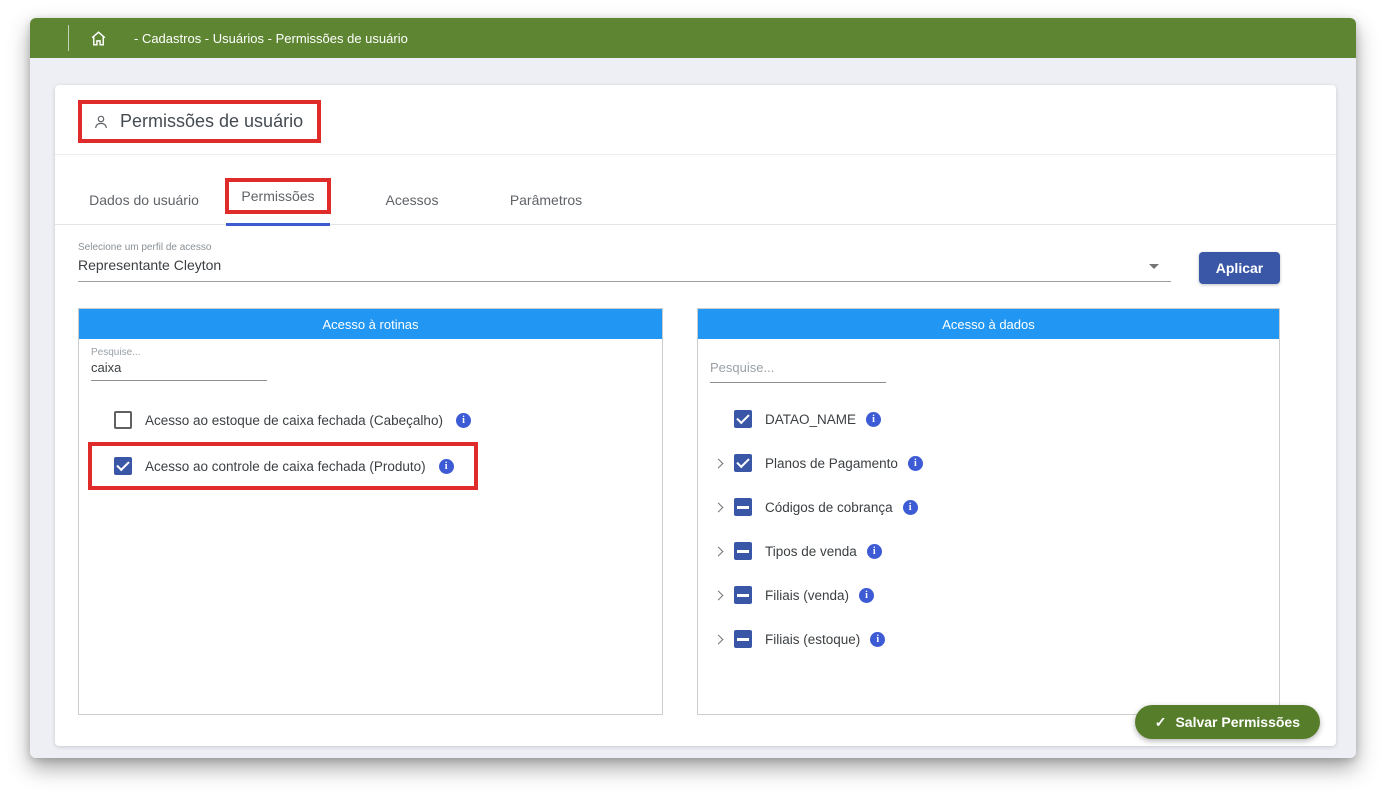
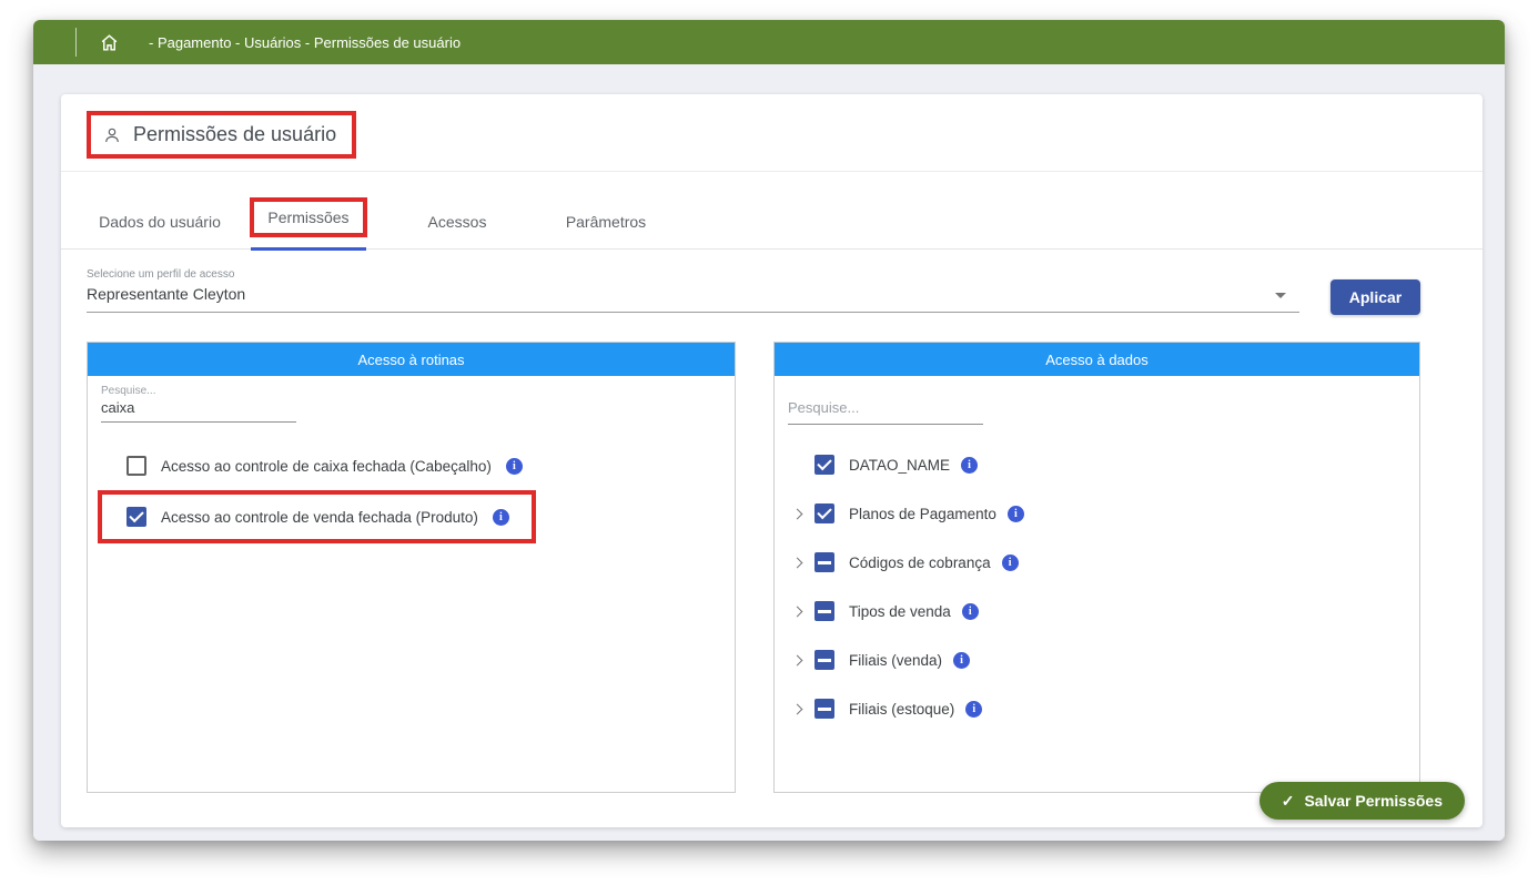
- - Cadastros - Usuários - Permissões de usuário
+ - Pagamento - Usuários - Permissões de usuário
  Permissões de usuário
  Dados do usuário
  Permissões
  Acessos
  Parâmetros
  Selecione um perfil de acesso
  Representante Cleyton
  Aplicar
  Acesso à rotinas
  Pesquise...
  caixa
- Acesso ao estoque de caixa fechada (Cabeçalho)
+ Acesso ao controle de caixa fechada (Cabeçalho)
  i
- Acesso ao controle de caixa fechada (Produto)
+ Acesso ao controle de venda fechada (Produto)
  i
  Acesso à dados
  Pesquise...
  DATAO_NAME
  i
  Planos de Pagamento
  i
  Códigos de cobrança
  i
  Tipos de venda
  i
  Filiais (venda)
  i
  Filiais (estoque)
  i
  ✓
  Salvar Permissões
